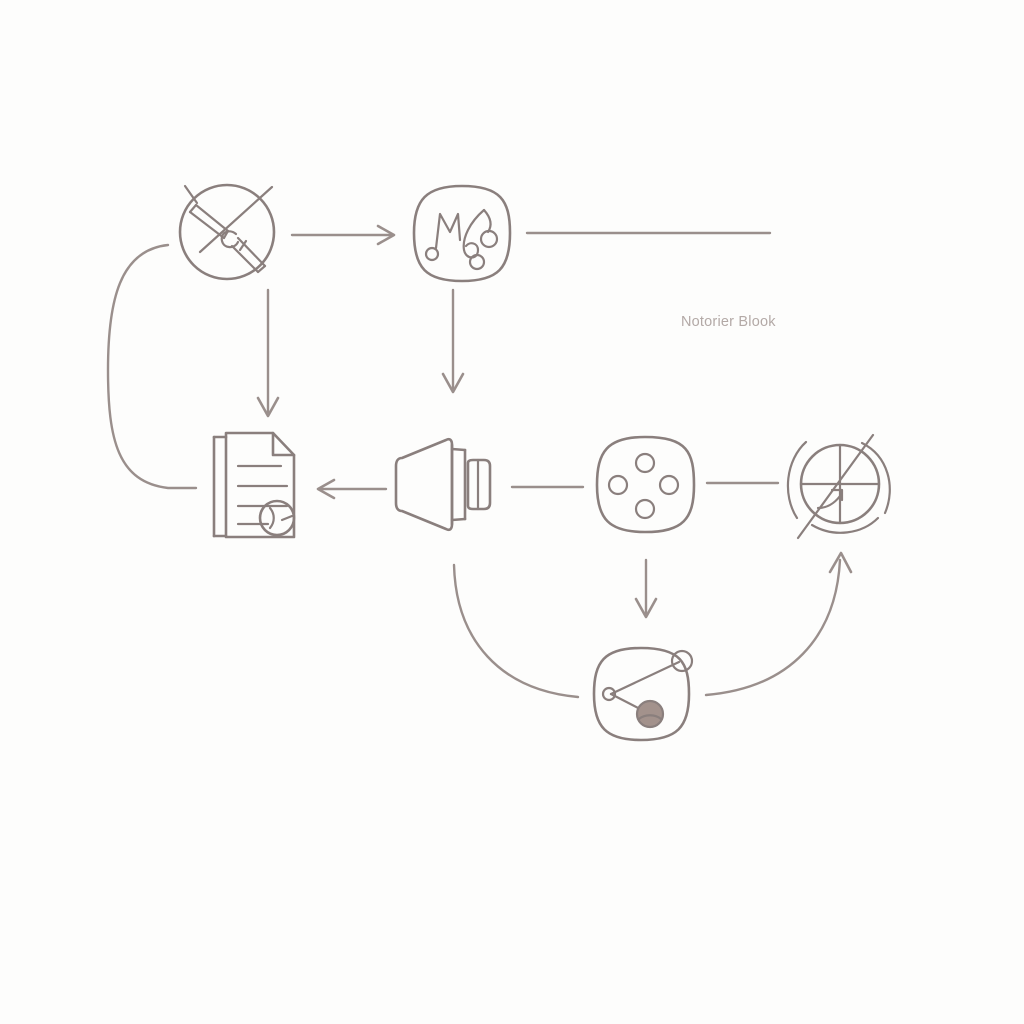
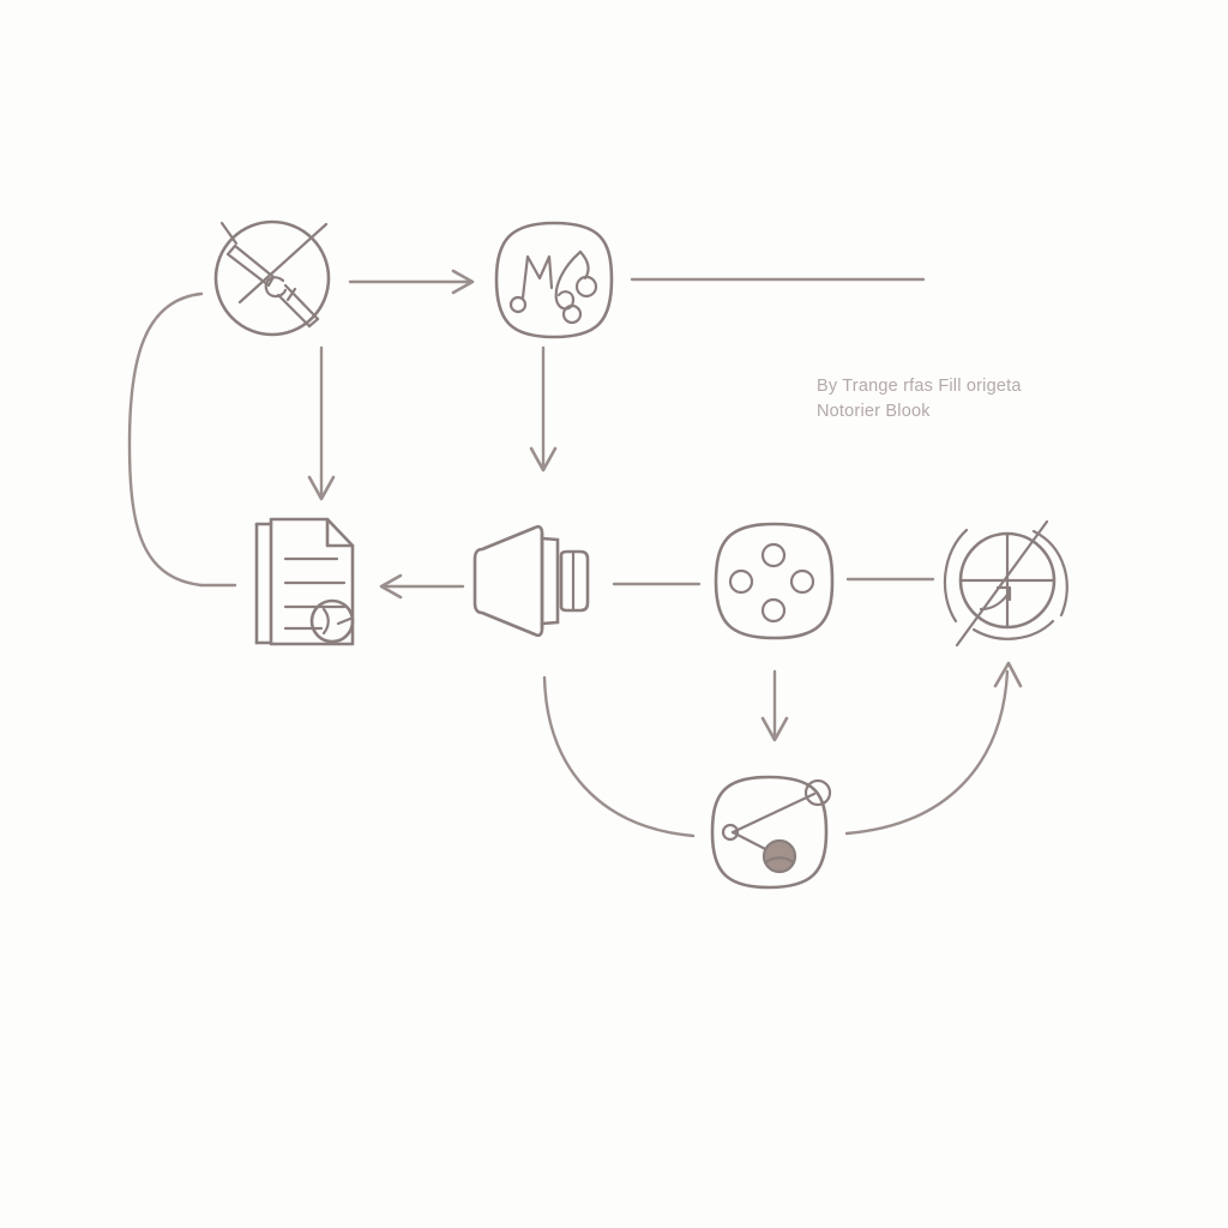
+ By Trange rfas Fill origeta
  Notorier Blook
